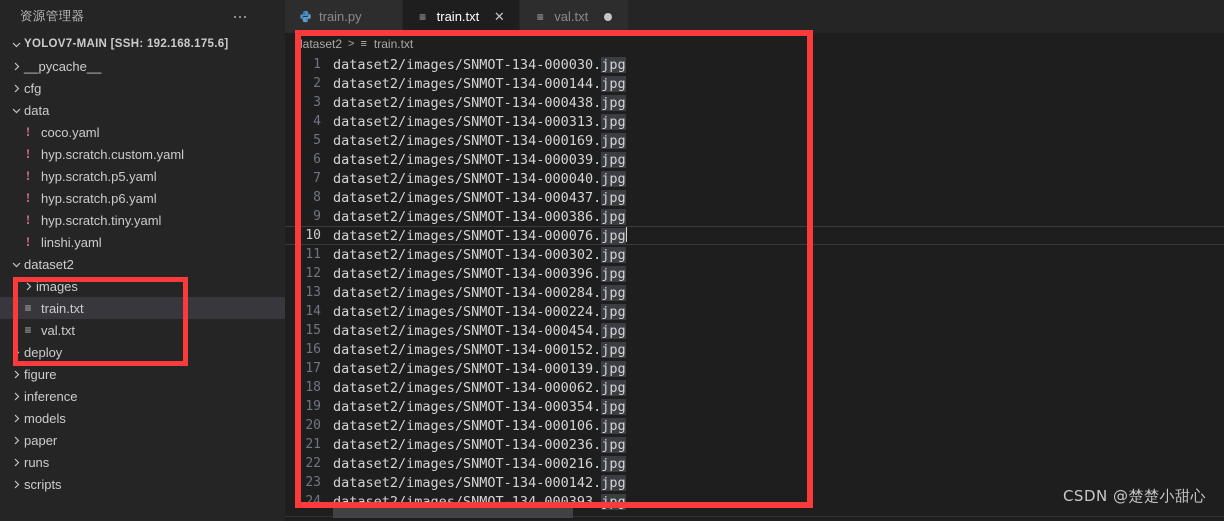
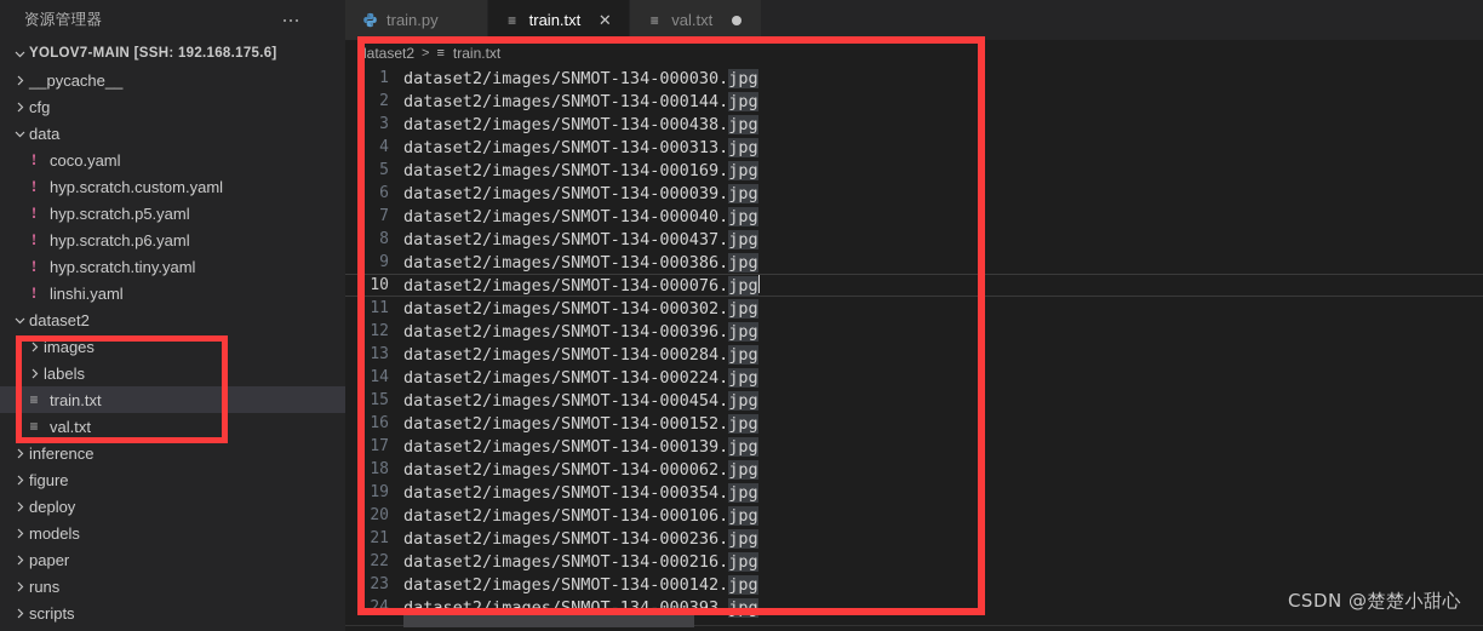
  资源管理器
  YOLOV7-MAIN [SSH: 192.168.175.6]
  __pycache__
  cfg
  data
  !
  coco.yaml
  !
  hyp.scratch.custom.yaml
  !
  hyp.scratch.p5.yaml
  !
  hyp.scratch.p6.yaml
  !
  hyp.scratch.tiny.yaml
  !
  linshi.yaml
  dataset2
  images
+ labels
  ≡
  train.txt
  ≡
  val.txt
- deploy
+ inference
  figure
- inference
+ deploy
  models
  paper
  runs
  scripts
  train.py
  ≡
  train.txt
  ✕
  ≡
  val.txt
  dataset2
  >
  ≡
  train.txt
  1
  dataset2/images/SNMOT-134-000030.jpg
  2
  dataset2/images/SNMOT-134-000144.jpg
  3
  dataset2/images/SNMOT-134-000438.jpg
  4
  dataset2/images/SNMOT-134-000313.jpg
  5
  dataset2/images/SNMOT-134-000169.jpg
  6
  dataset2/images/SNMOT-134-000039.jpg
  7
  dataset2/images/SNMOT-134-000040.jpg
  8
  dataset2/images/SNMOT-134-000437.jpg
  9
  dataset2/images/SNMOT-134-000386.jpg
  10
  dataset2/images/SNMOT-134-000076.jpg
  11
  dataset2/images/SNMOT-134-000302.jpg
  12
  dataset2/images/SNMOT-134-000396.jpg
  13
  dataset2/images/SNMOT-134-000284.jpg
  14
  dataset2/images/SNMOT-134-000224.jpg
  15
  dataset2/images/SNMOT-134-000454.jpg
  16
  dataset2/images/SNMOT-134-000152.jpg
  17
  dataset2/images/SNMOT-134-000139.jpg
  18
  dataset2/images/SNMOT-134-000062.jpg
  19
  dataset2/images/SNMOT-134-000354.jpg
  20
  dataset2/images/SNMOT-134-000106.jpg
  21
  dataset2/images/SNMOT-134-000236.jpg
  22
  dataset2/images/SNMOT-134-000216.jpg
  23
  dataset2/images/SNMOT-134-000142.jpg
  24
  dataset2/images/SNMOT-134-000393.jpg
  CSDN @楚楚小甜心
